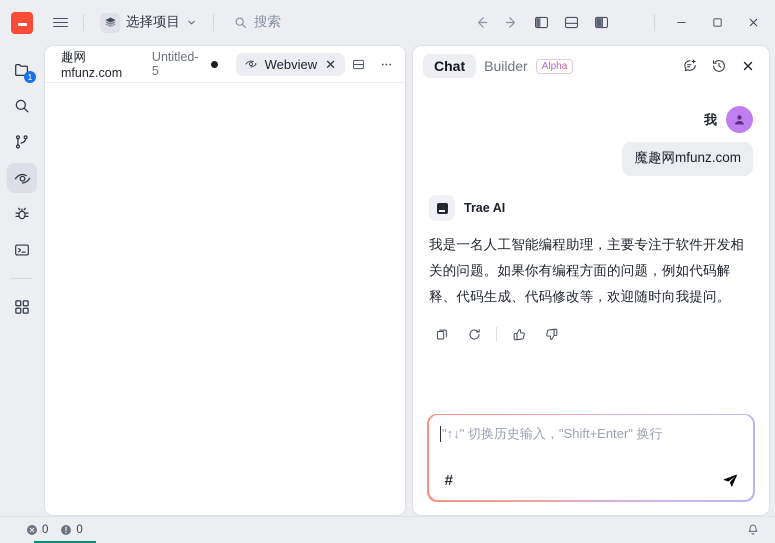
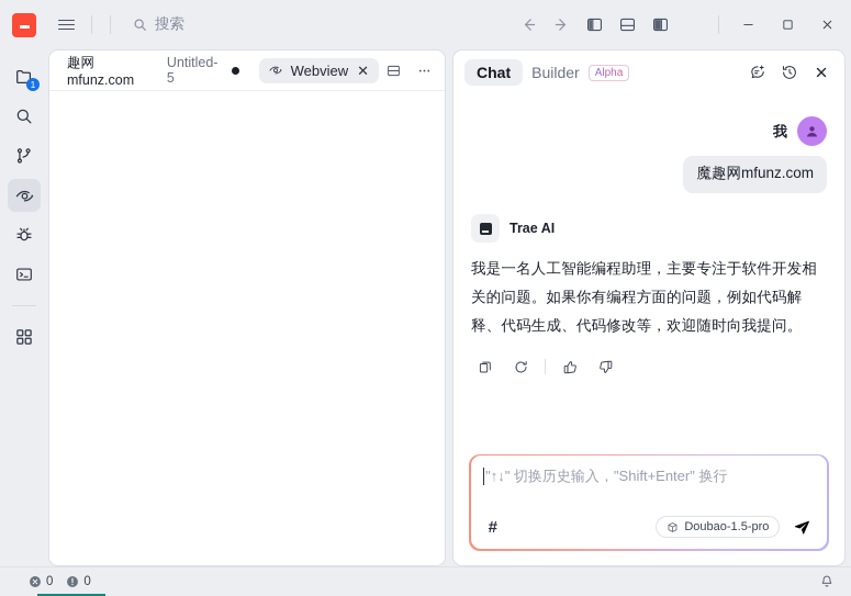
- 选择项目
  搜索
  1
  趣网mfunz.com
  Untitled-5
  Webview
  ✕
  Chat
  Builder
  Alpha
  我
  魔趣网mfunz.com
  Trae AI
  我是一名人工智能编程助理，主要专注于软件开发相关的问题。如果你有编程方面的问题，例如代码解释、代码生成、代码修改等，欢迎随时向我提问。
  "↑↓" 切换历史输入，"Shift+Enter" 换行
  #
+ Doubao-1.5-pro
  0
  0
